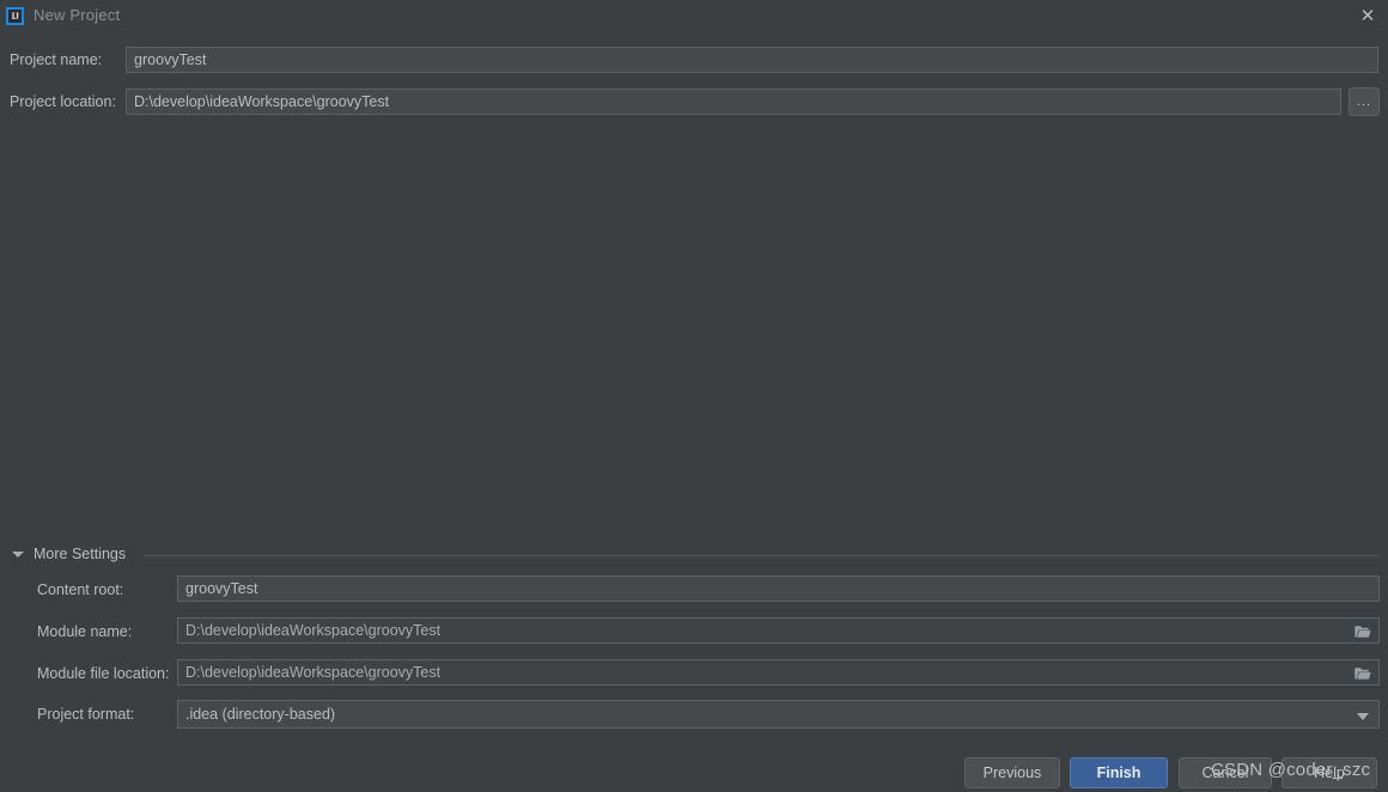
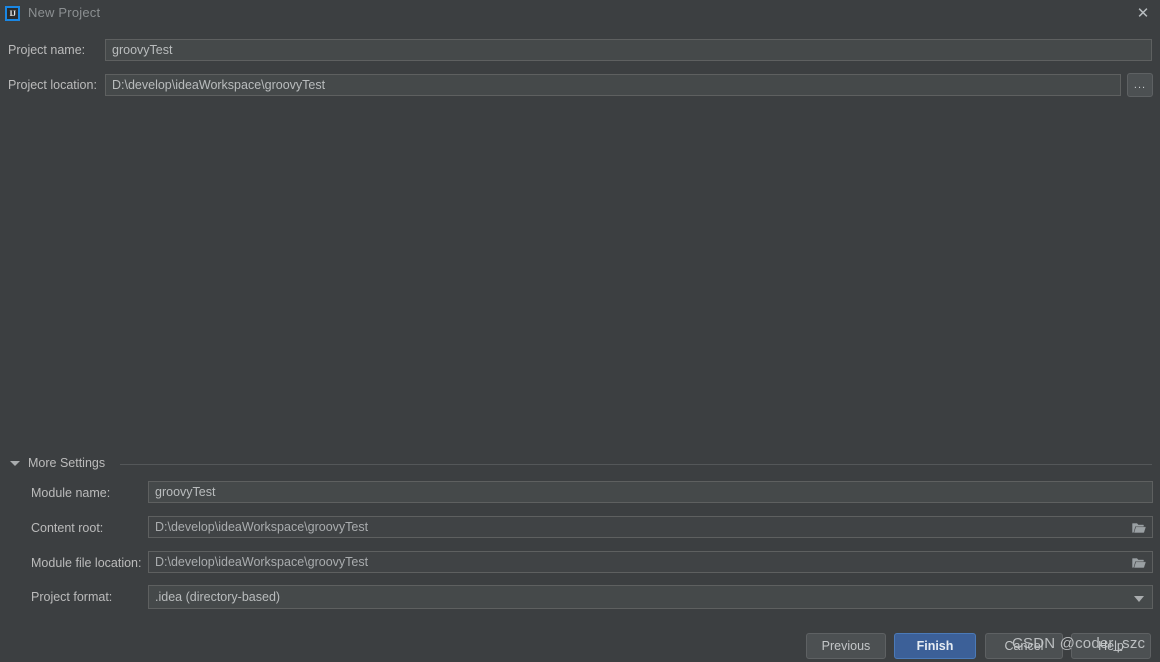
  IJ
  New Project
  ✕
  Project name:
  groovyTest
  Project location:
  D:\develop\ideaWorkspace\groovyTest
  ...
  More Settings
- Content root:
+ Module name:
  groovyTest
- Module name:
+ Content root:
  D:\develop\ideaWorkspace\groovyTest
  Module file location:
  D:\develop\ideaWorkspace\groovyTest
  Project format:
  .idea (directory-based)
  Previous
  Finish
  Cancel
  Help
  CSDN @coder_szc
